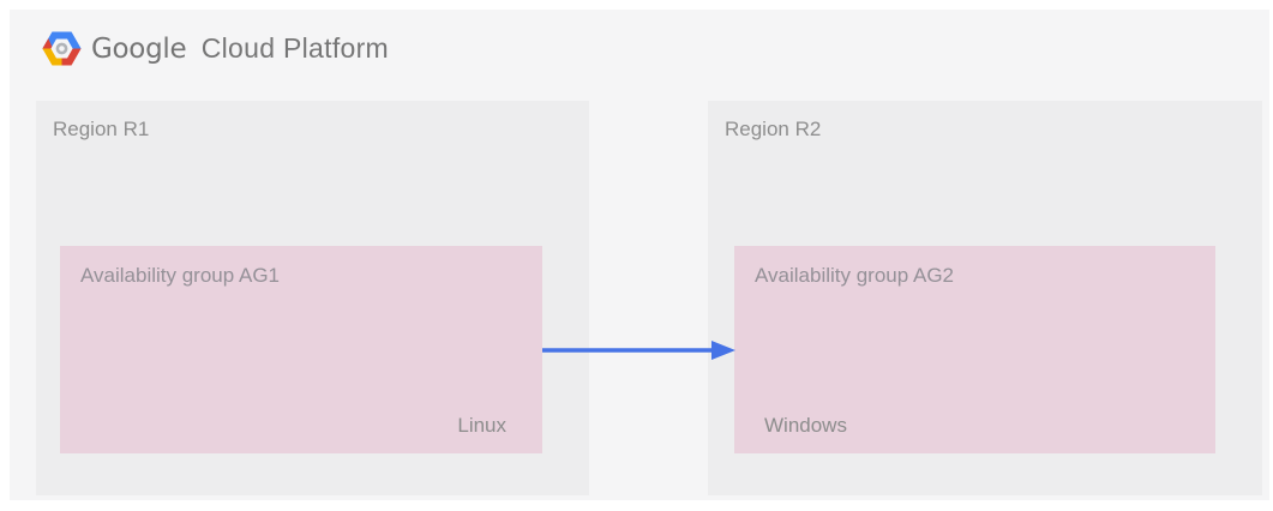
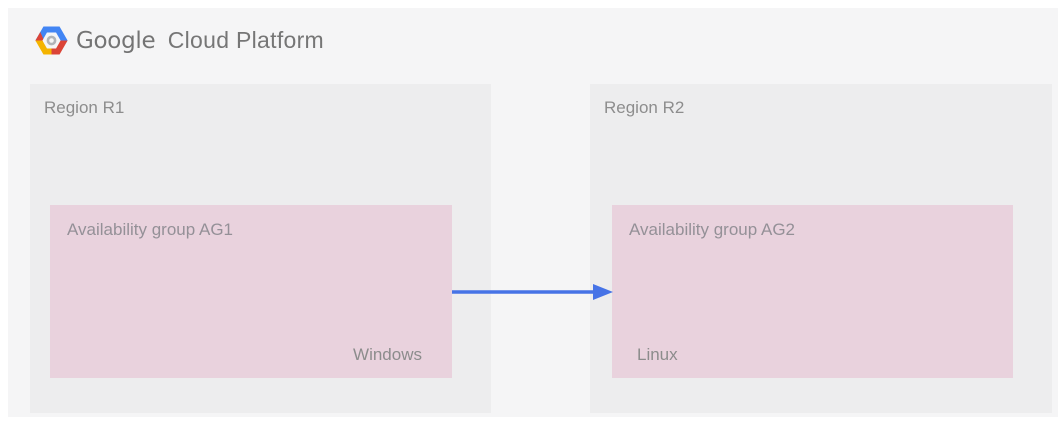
  Google Cloud Platform
  Region R1
  Region R2
  Availability group AG1
- Linux
+ Windows
  Availability group AG2
- Windows
+ Linux
